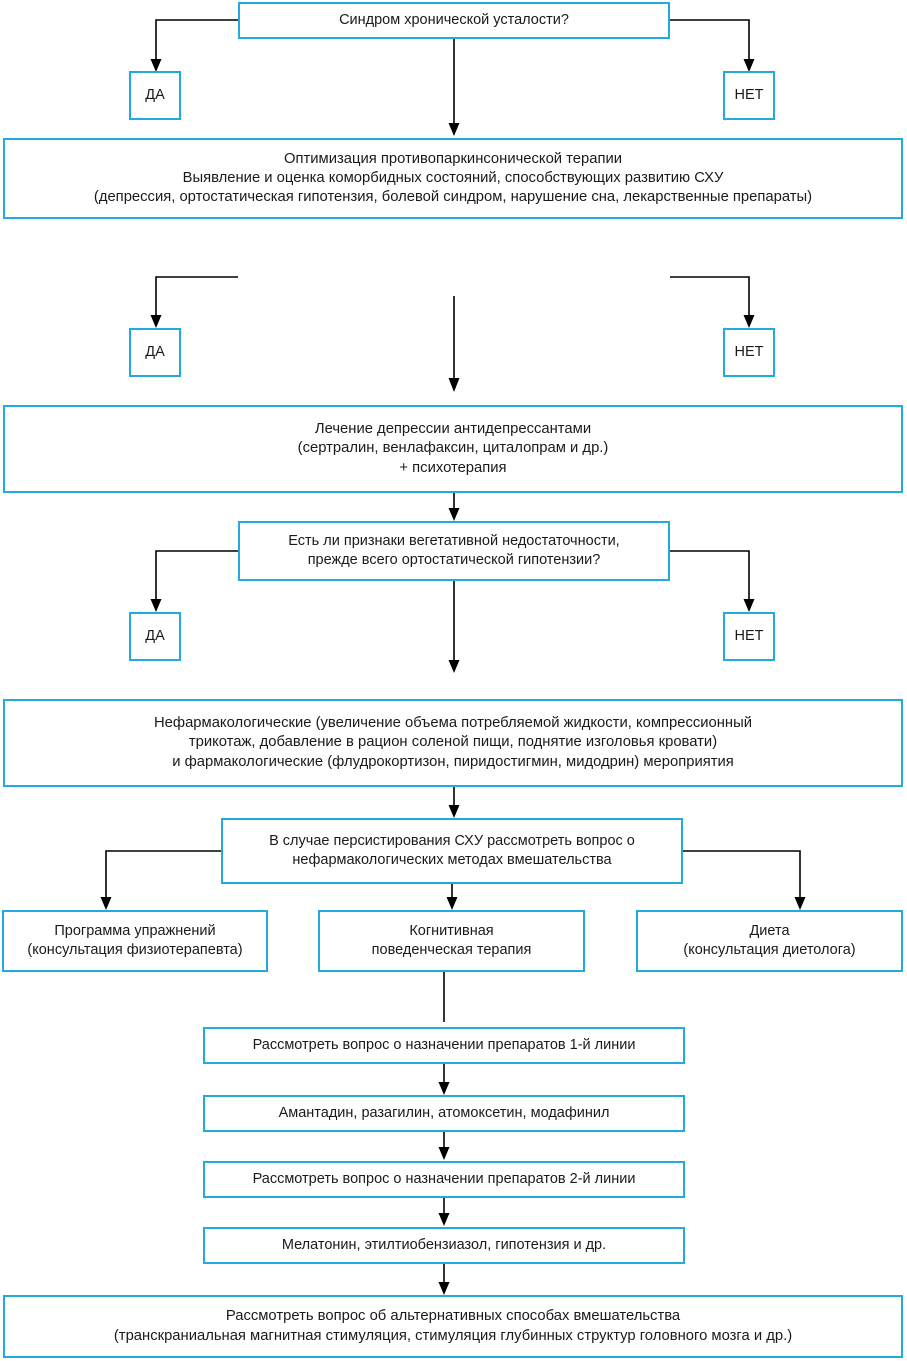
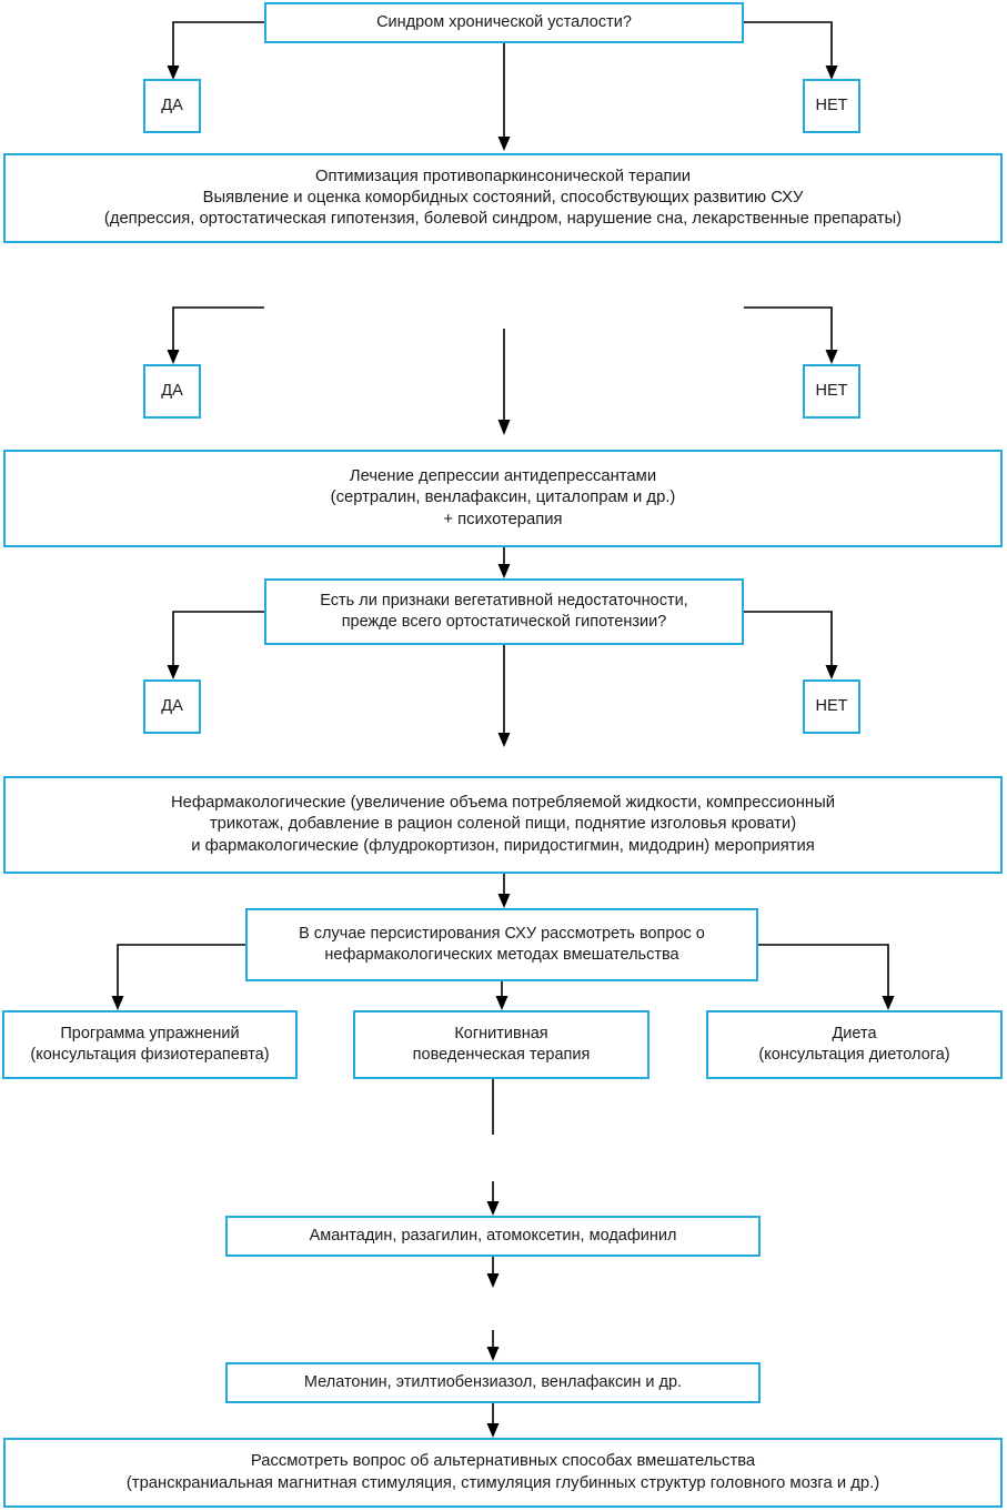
  Синдром хронической усталости?
  ДА
  НЕТ
  Оптимизация противопаркинсонической терапии
  Выявление и оценка коморбидных состояний, способствующих развитию СХУ
  (депрессия, ортостатическая гипотензия, болевой синдром, нарушение сна, лекарственные препараты)
  ДА
  НЕТ
  Лечение депрессии антидепрессантами
  (сертралин, венлафаксин, циталопрам и др.)
  + психотерапия
  Есть ли признаки вегетативной недостаточности,
  прежде всего ортостатической гипотензии?
  ДА
  НЕТ
  Нефармакологические (увеличение объема потребляемой жидкости, компрессионный
  трикотаж, добавление в рацион соленой пищи, поднятие изголовья кровати)
  и фармакологические (флудрокортизон, пиридостигмин, мидодрин) мероприятия
  В случае персистирования СХУ рассмотреть вопрос о
  нефармакологических методах вмешательства
  Программа упражнений
  (консультация физиотерапевта)
  Когнитивная
  поведенческая терапия
  Диета
  (консультация диетолога)
- Рассмотреть вопрос о назначении препаратов 1-й линии
  Амантадин, разагилин, атомоксетин, модафинил
- Рассмотреть вопрос о назначении препаратов 2-й линии
- Мелатонин, этилтиобензиазол, гипотензия и др.
+ Мелатонин, этилтиобензиазол, венлафаксин и др.
  Рассмотреть вопрос об альтернативных способах вмешательства
  (транскраниальная магнитная стимуляция, стимуляция глубинных структур головного мозга и др.)
